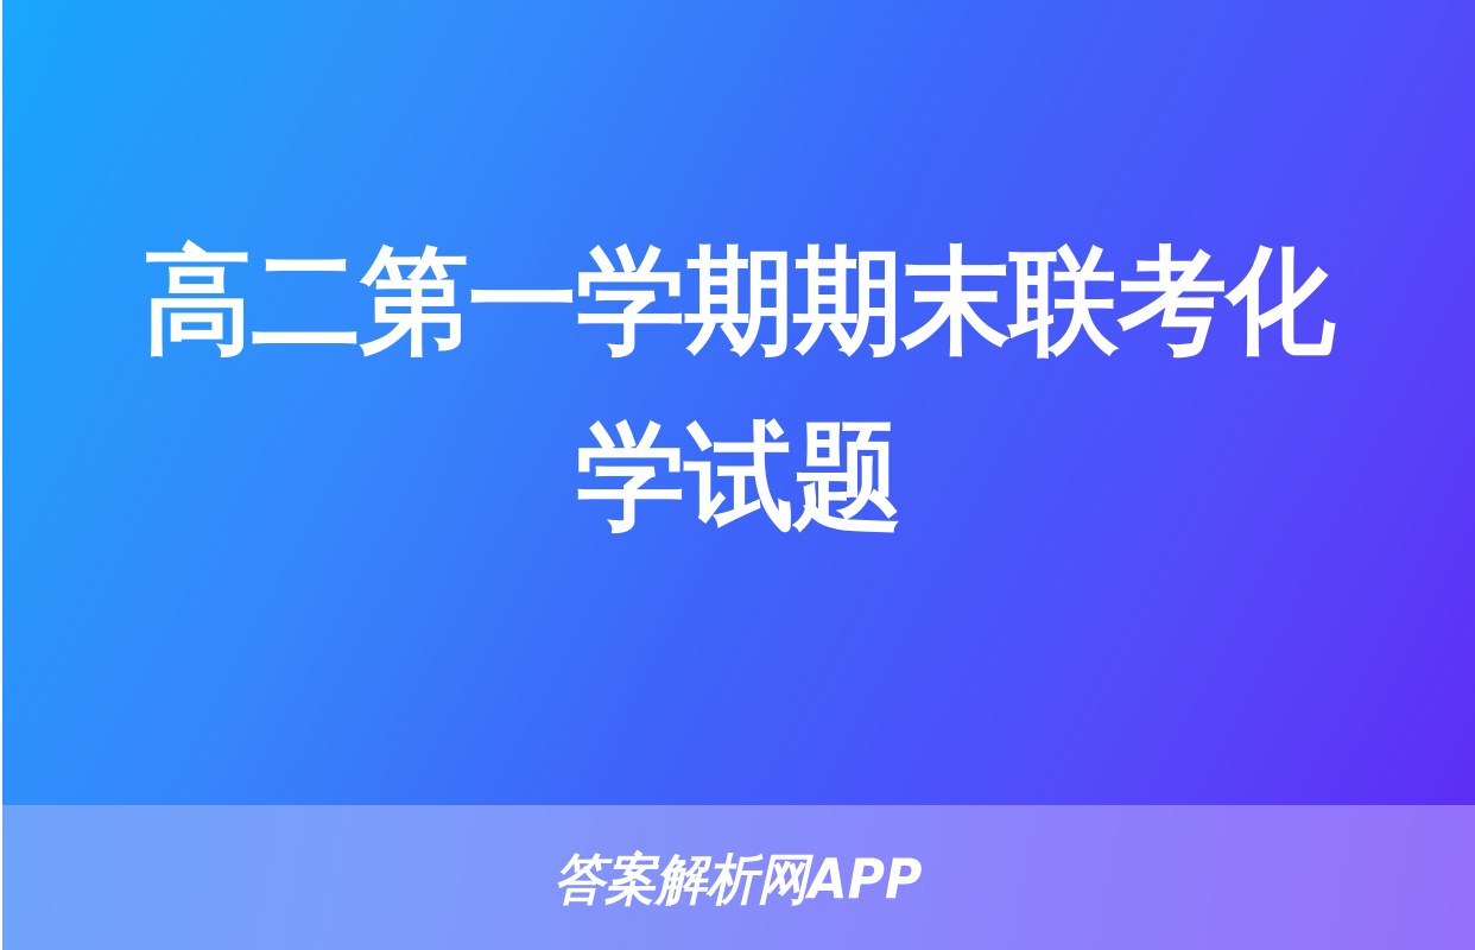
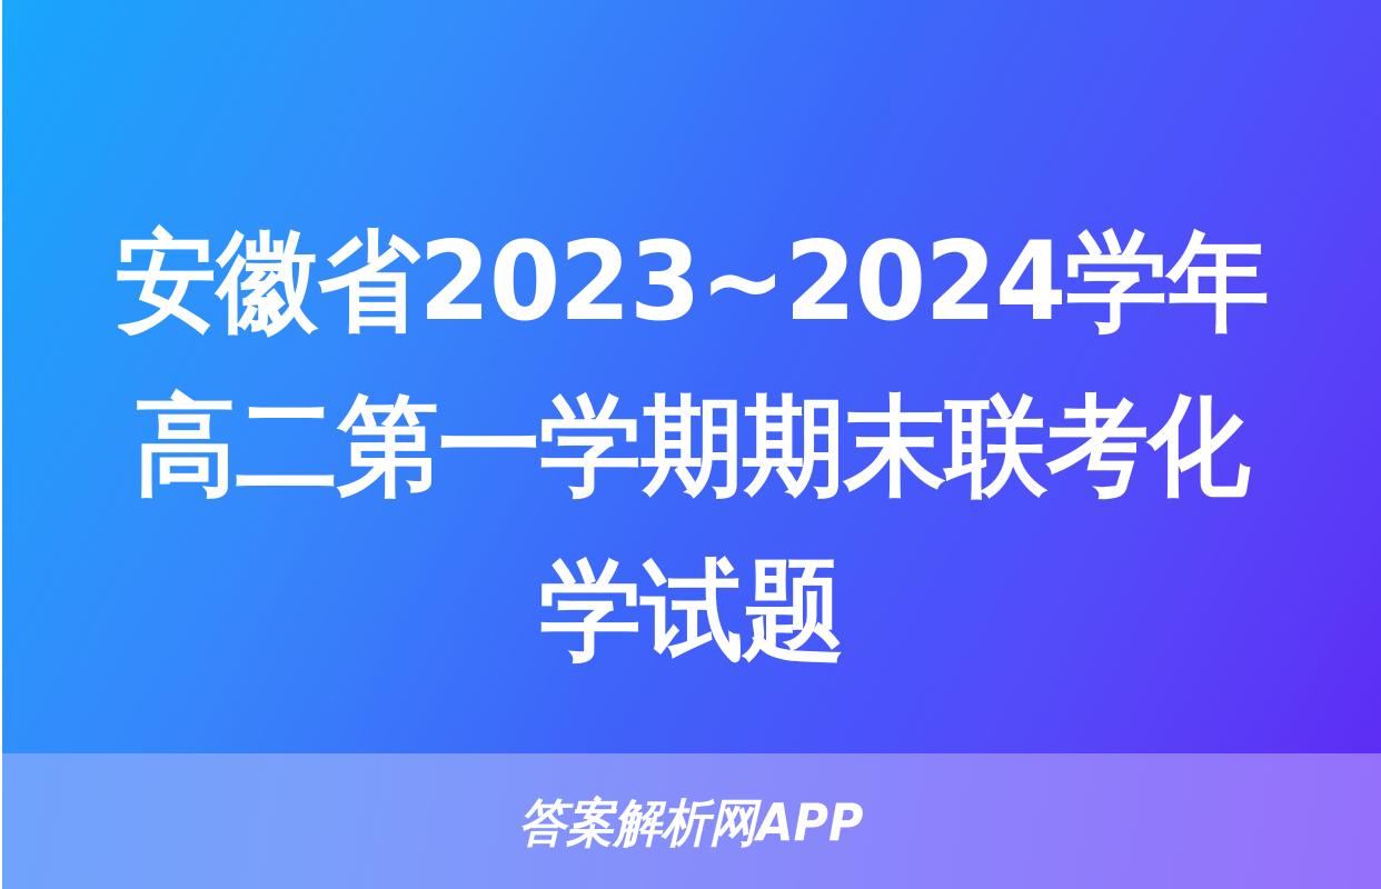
+ 安徽省2023~2024学年
  高二第一学期期末联考化
  学试题
  答案解析网APP
